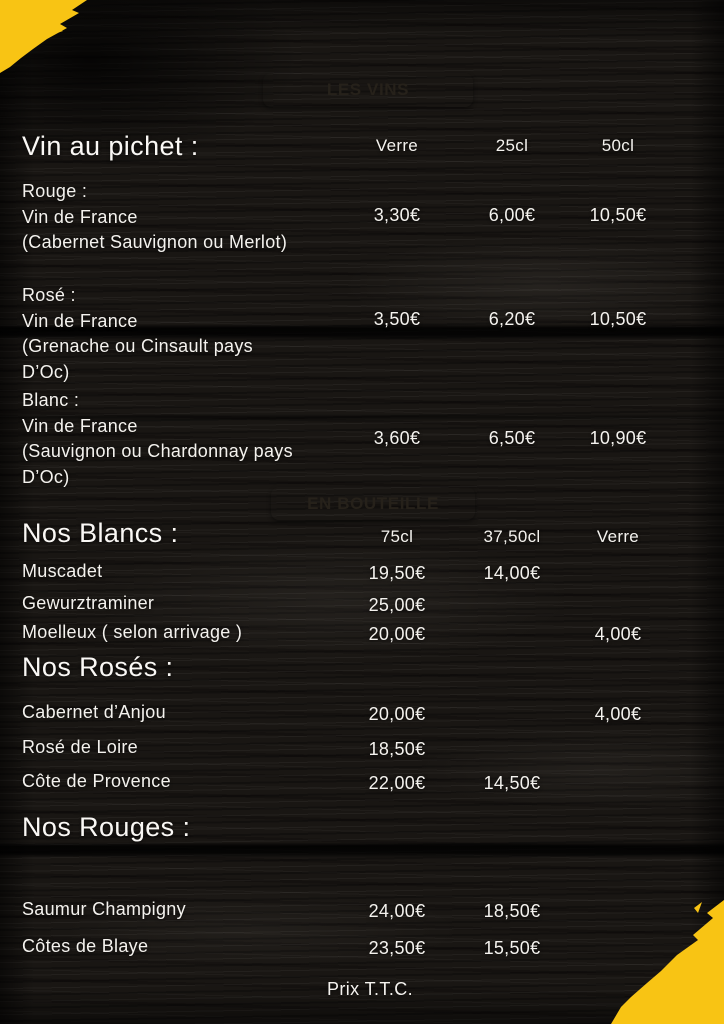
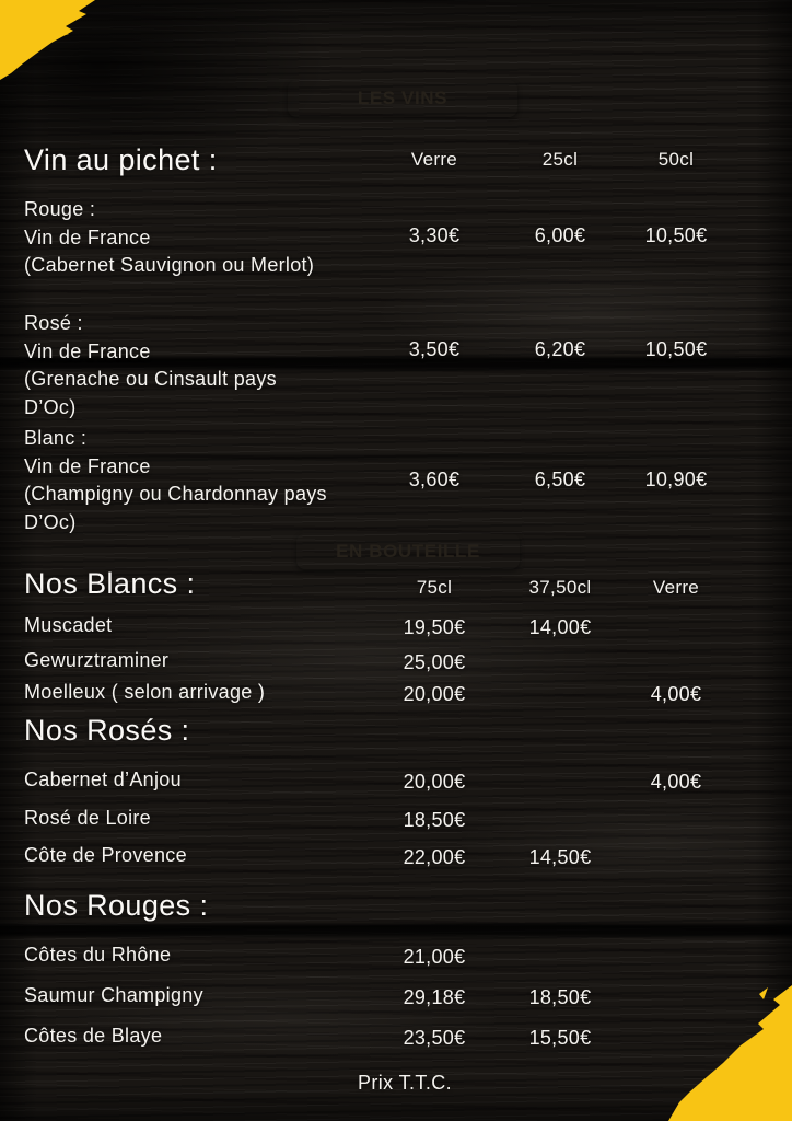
  LES VINS
  Vin au pichet :
  Verre
  25cl
  50cl
  Rouge :
  Vin de France
  (Cabernet Sauvignon ou Merlot)
  3,30€
  6,00€
  10,50€
  Rosé :
  Vin de France
  (Grenache ou Cinsault pays
  D’Oc)
  3,50€
  6,20€
  10,50€
  Blanc :
  Vin de France
- (Sauvignon ou Chardonnay pays D’Oc)
+ (Champigny ou Chardonnay pays D’Oc)
  3,60€
  6,50€
  10,90€
  EN BOUTEILLE
  Nos Blancs :
  75cl
  37,50cl
  Verre
  Muscadet
  19,50€
  14,00€
  Gewurztraminer
  25,00€
  Moelleux ( selon arrivage )
  20,00€
  4,00€
  Nos Rosés :
  Cabernet d’Anjou
  20,00€
  4,00€
  Rosé de Loire
  18,50€
  Côte de Provence
  22,00€
  14,50€
  Nos Rouges :
+ Côtes du Rhône
+ 21,00€
  Saumur Champigny
- 24,00€
+ 29,18€
  18,50€
  Côtes de Blaye
  23,50€
  15,50€
  Prix T.T.C.
